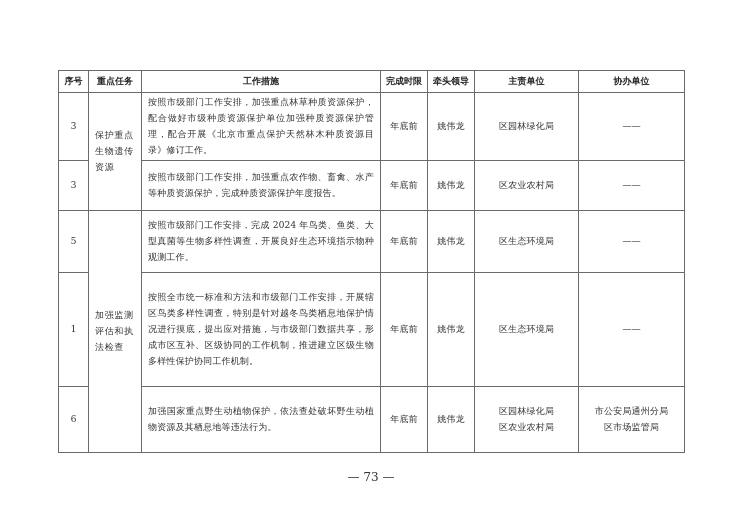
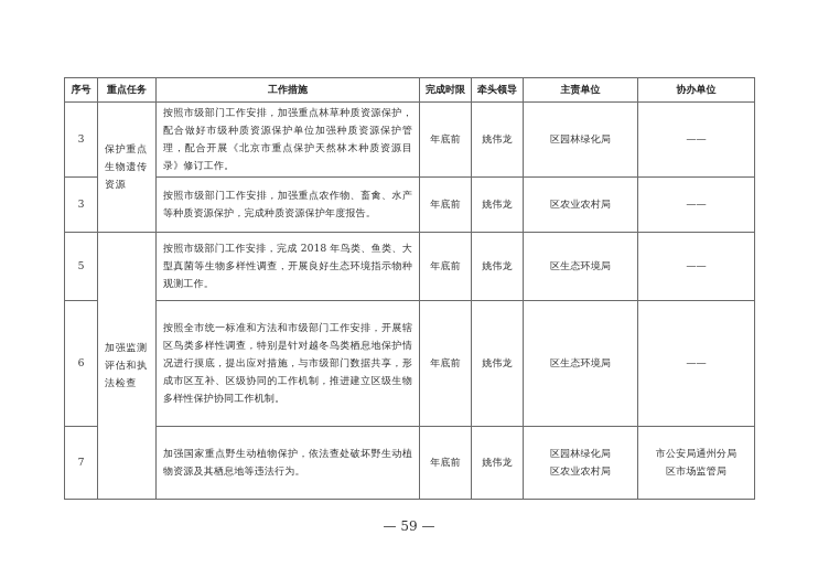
  序号	重点任务	工作措施	完成时限	牵头领导	主责单位	协办单位
  3	保护重点生物遗传资源	按照市级部门工作安排，加强重点林草种质资源保护，配合做好市级种质资源保护单位加强种质资源保护管理，配合开展《北京市重点保护天然林木种质资源目录》修订工作。	年底前	姚伟龙	区园林绿化局	——
  3	按照市级部门工作安排，加强重点农作物、畜禽、水产等种质资源保护，完成种质资源保护年度报告。	年底前	姚伟龙	区农业农村局	——
- 5	加强监测评估和执法检查	按照市级部门工作安排，完成 2024 年鸟类、鱼类、大型真菌等生物多样性调查，开展良好生态环境指示物种观测工作。	年底前	姚伟龙	区生态环境局	——
+ 5	加强监测评估和执法检查	按照市级部门工作安排，完成 2018 年鸟类、鱼类、大型真菌等生物多样性调查，开展良好生态环境指示物种观测工作。	年底前	姚伟龙	区生态环境局	——
- 1	按照全市统一标准和方法和市级部门工作安排，开展辖区鸟类多样性调查，特别是针对越冬鸟类栖息地保护情况进行摸底，提出应对措施，与市级部门数据共享，形成市区互补、区级协同的工作机制，推进建立区级生物多样性保护协同工作机制。	年底前	姚伟龙	区生态环境局	——
+ 6	按照全市统一标准和方法和市级部门工作安排，开展辖区鸟类多样性调查，特别是针对越冬鸟类栖息地保护情况进行摸底，提出应对措施，与市级部门数据共享，形成市区互补、区级协同的工作机制，推进建立区级生物多样性保护协同工作机制。	年底前	姚伟龙	区生态环境局	——
- 6	加强国家重点野生动植物保护，依法查处破坏野生动植物资源及其栖息地等违法行为。	年底前	姚伟龙	区园林绿化局 区农业农村局	市公安局通州分局 区市场监管局
+ 7	加强国家重点野生动植物保护，依法查处破坏野生动植物资源及其栖息地等违法行为。	年底前	姚伟龙	区园林绿化局 区农业农村局	市公安局通州分局 区市场监管局
- — 73 —
+ — 59 —
